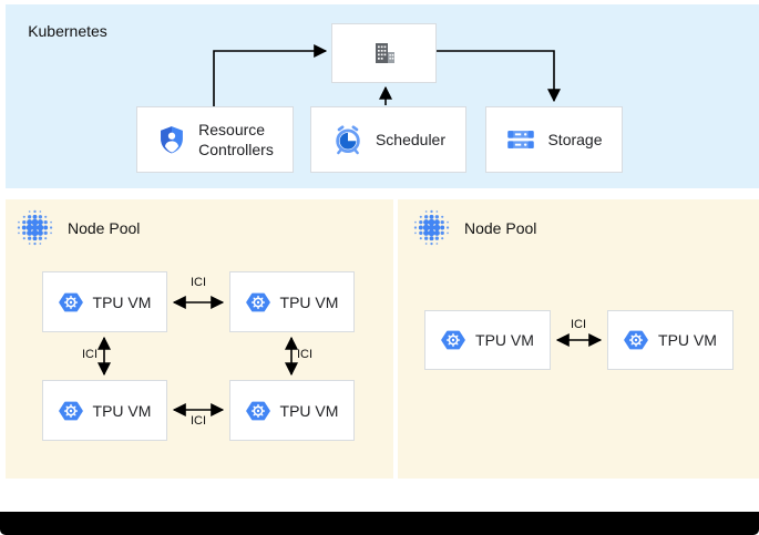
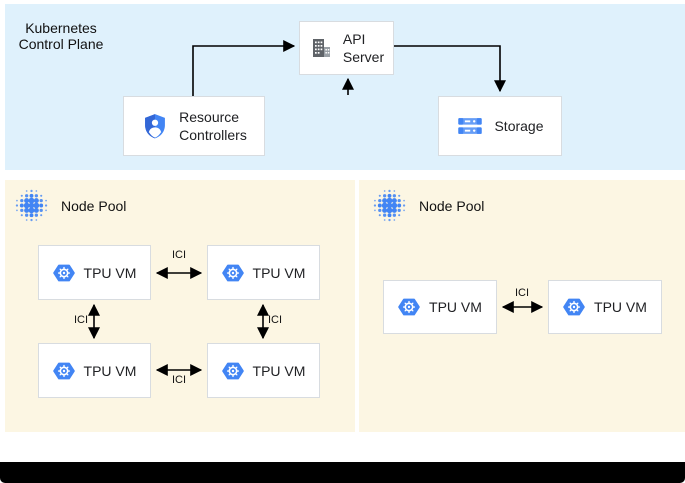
  Kubernetes
+ Control Plane
+ API
+ Server
  Resource
  Controllers
- Scheduler
  Storage
  Node Pool
  Node Pool
  TPU VM
  TPU VM
  TPU VM
  TPU VM
  TPU VM
  TPU VM
  ICI
  ICI
  ICI
  ICI
  ICI
